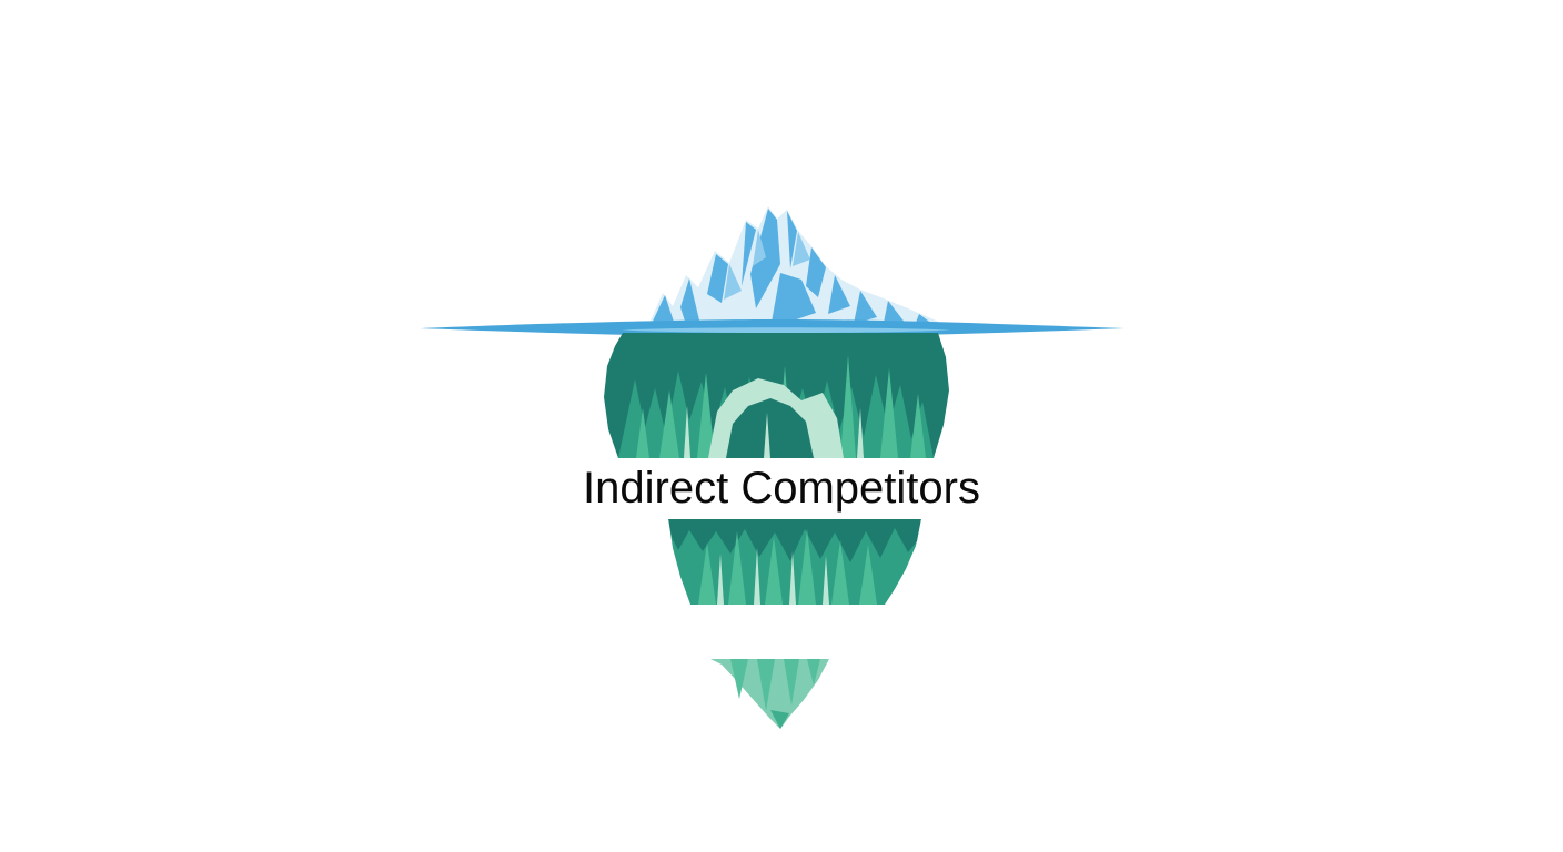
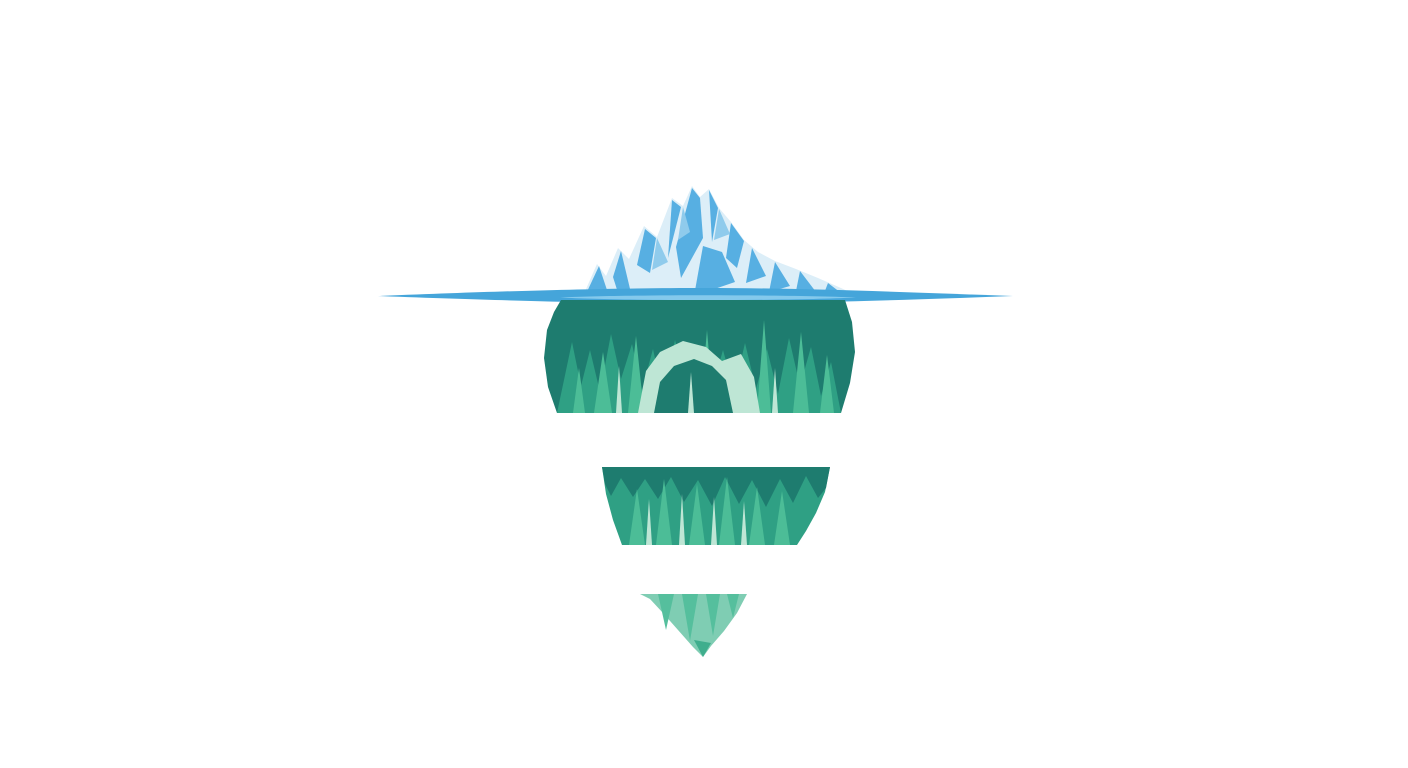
- Indirect Competitors
